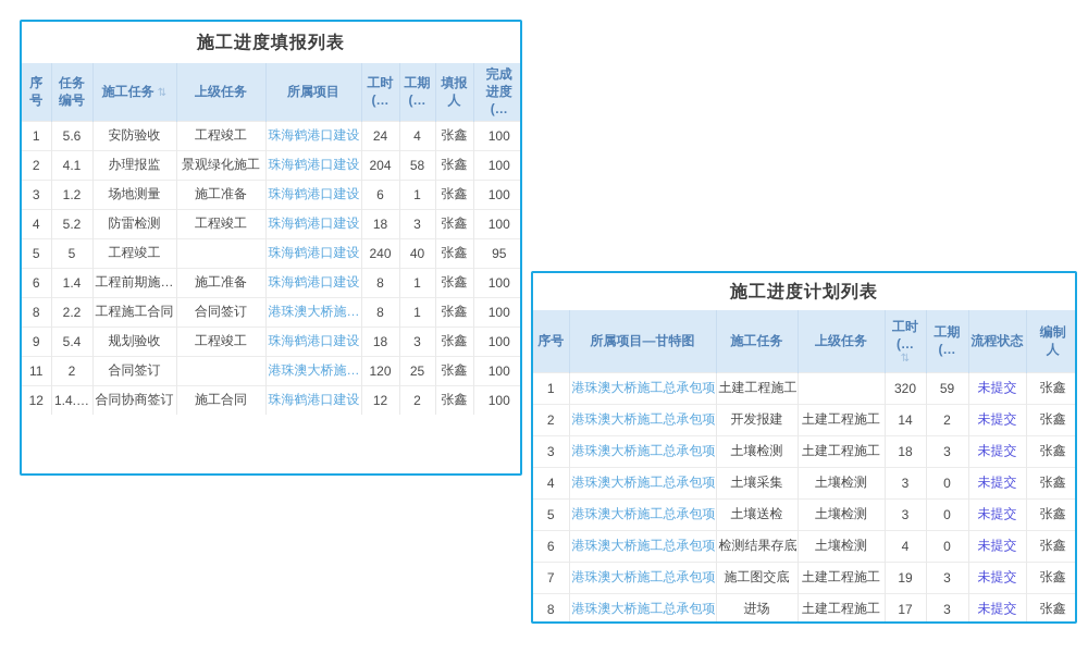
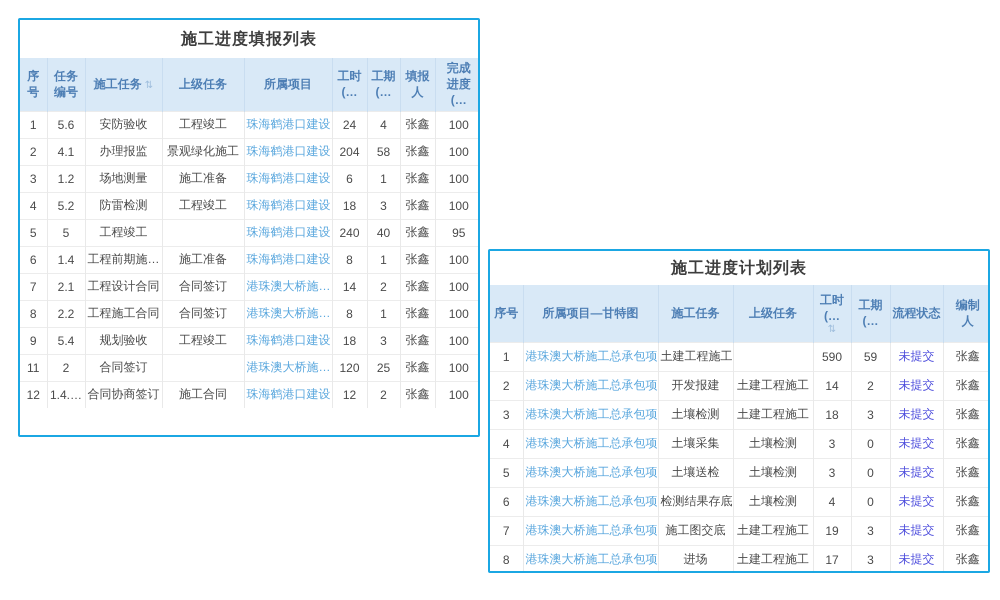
  施工进度填报列表
  序 号	任务 编号	施工任务 ⇅	上级任务	所属项目	工时 (…	工期 (…	填报 人	完成 进度 (…
  1	5.6	安防验收	工程竣工	珠海鹤港口建设	24	4	张鑫	100
  2	4.1	办理报监	景观绿化施工	珠海鹤港口建设	204	58	张鑫	100
  3	1.2	场地测量	施工准备	珠海鹤港口建设	6	1	张鑫	100
  4	5.2	防雷检测	工程竣工	珠海鹤港口建设	18	3	张鑫	100
  5	5	工程竣工		珠海鹤港口建设	240	40	张鑫	95
  6	1.4	工程前期施…	施工准备	珠海鹤港口建设	8	1	张鑫	100
+ 7	2.1	工程设计合同	合同签订	港珠澳大桥施…	14	2	张鑫	100
  8	2.2	工程施工合同	合同签订	港珠澳大桥施…	8	1	张鑫	100
  9	5.4	规划验收	工程竣工	珠海鹤港口建设	18	3	张鑫	100
  11	2	合同签订		港珠澳大桥施…	120	25	张鑫	100
  12	1.4.…	合同协商签订	施工合同	珠海鹤港口建设	12	2	张鑫	100
  施工进度计划列表
  序号	所属项目—甘特图	施工任务	上级任务	工时 (…⇅	工期 (…	流程状态	编制 人
- 1	港珠澳大桥施工总承包项	土建工程施工		320	59	未提交	张鑫
+ 1	港珠澳大桥施工总承包项	土建工程施工		590	59	未提交	张鑫
  2	港珠澳大桥施工总承包项	开发报建	土建工程施工	14	2	未提交	张鑫
  3	港珠澳大桥施工总承包项	土壤检测	土建工程施工	18	3	未提交	张鑫
  4	港珠澳大桥施工总承包项	土壤采集	土壤检测	3	0	未提交	张鑫
  5	港珠澳大桥施工总承包项	土壤送检	土壤检测	3	0	未提交	张鑫
  6	港珠澳大桥施工总承包项	检测结果存底	土壤检测	4	0	未提交	张鑫
  7	港珠澳大桥施工总承包项	施工图交底	土建工程施工	19	3	未提交	张鑫
  8	港珠澳大桥施工总承包项	进场	土建工程施工	17	3	未提交	张鑫
